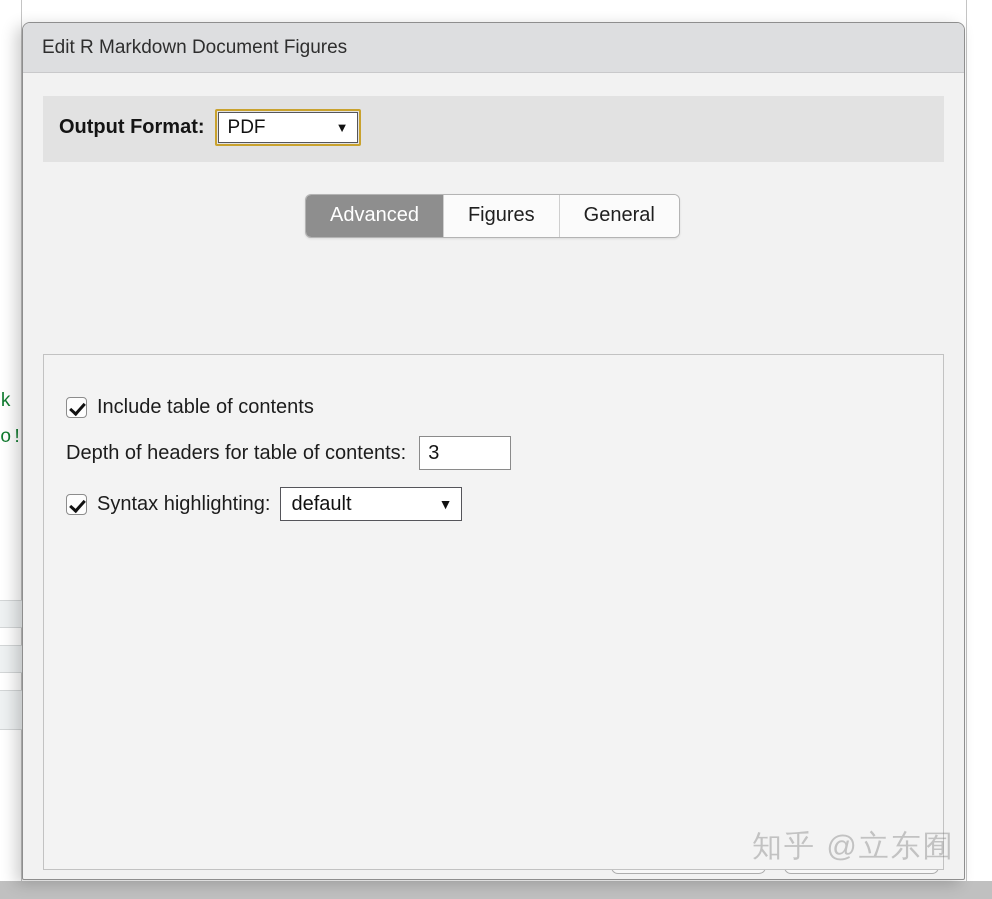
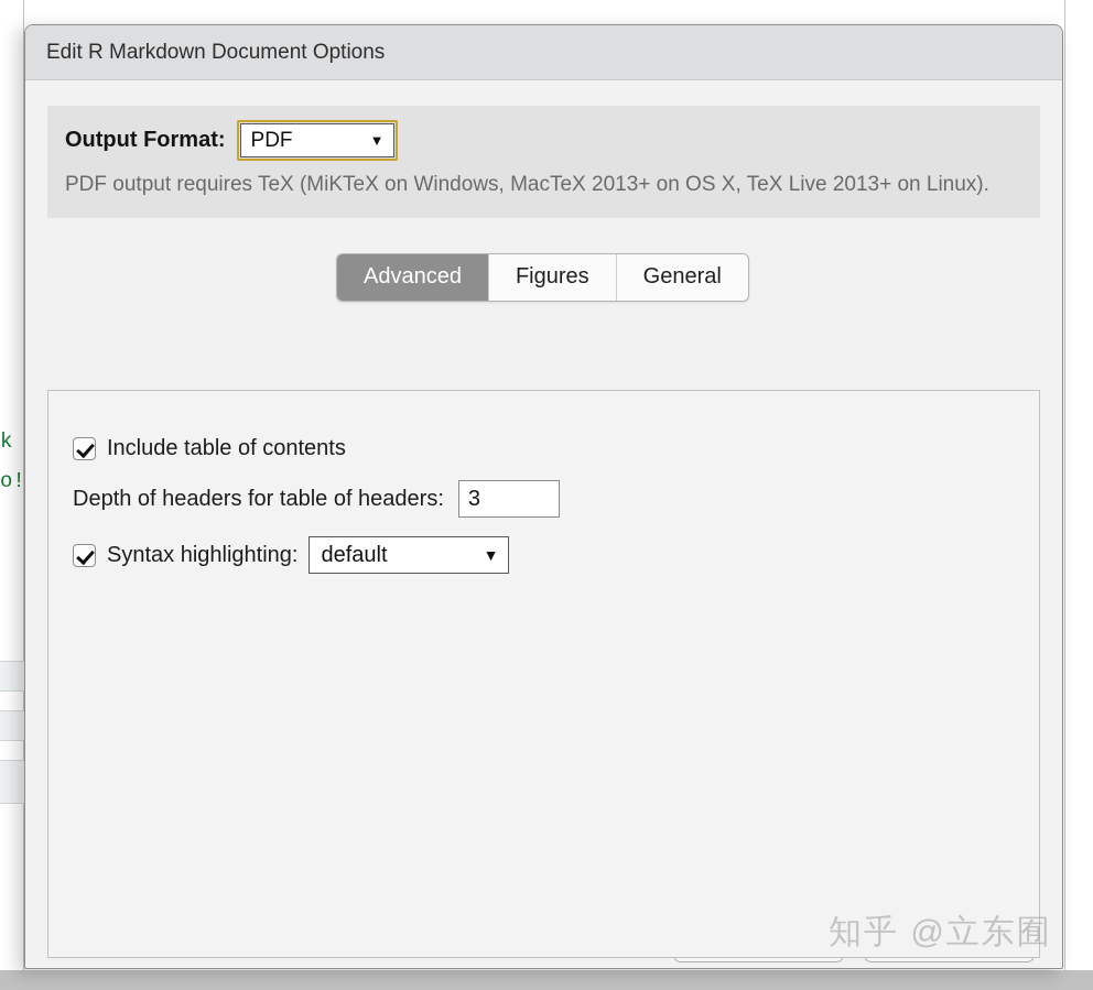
  k
  o!
- Edit R Markdown Document Figures
+ Edit R Markdown Document Options
  Output Format:
  PDF
  ▼
+ PDF output requires TeX (MiKTeX on Windows, MacTeX 2013+ on OS X, TeX Live 2013+ on Linux).
  Advanced
  Figures
  General
  Include table of contents
- Depth of headers for table of contents:
+ Depth of headers for table of headers:
  3
  Syntax highlighting:
  default
  ▼
  知乎 @立东囿
